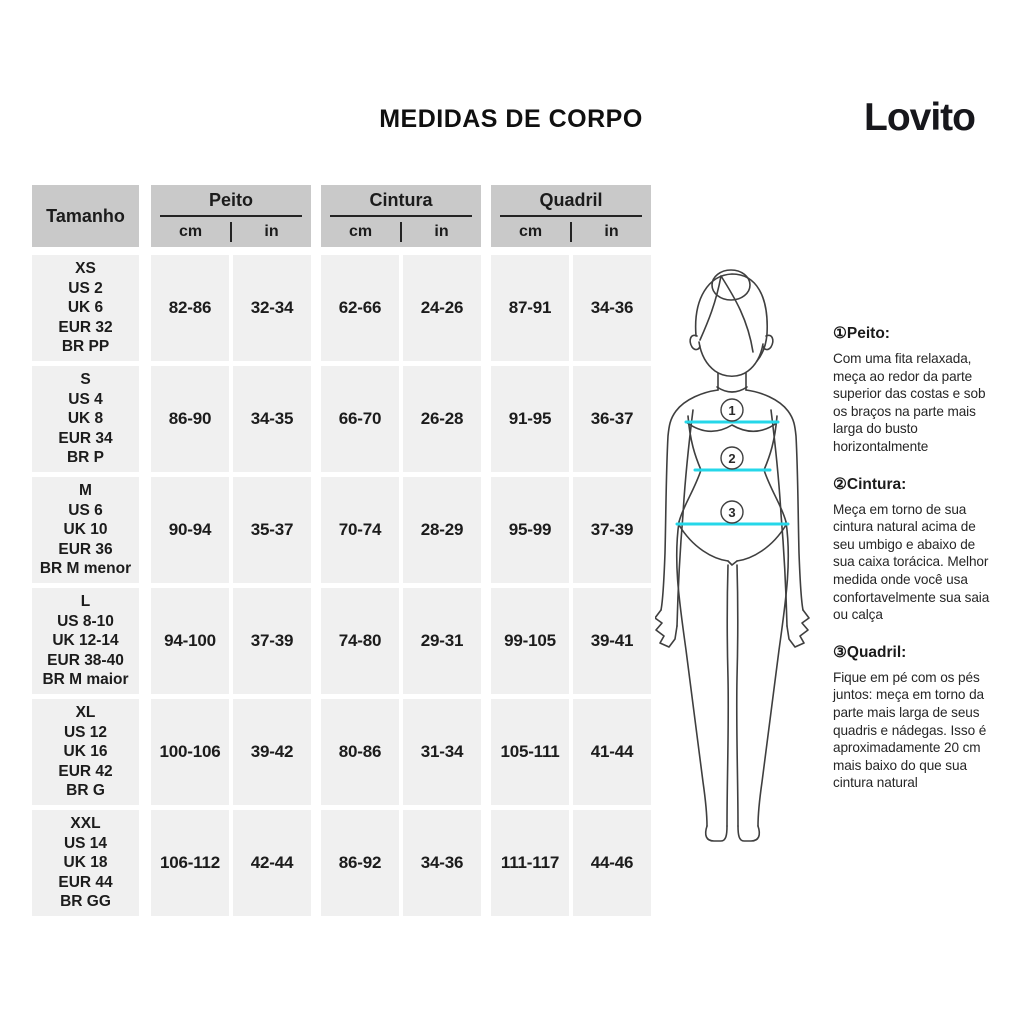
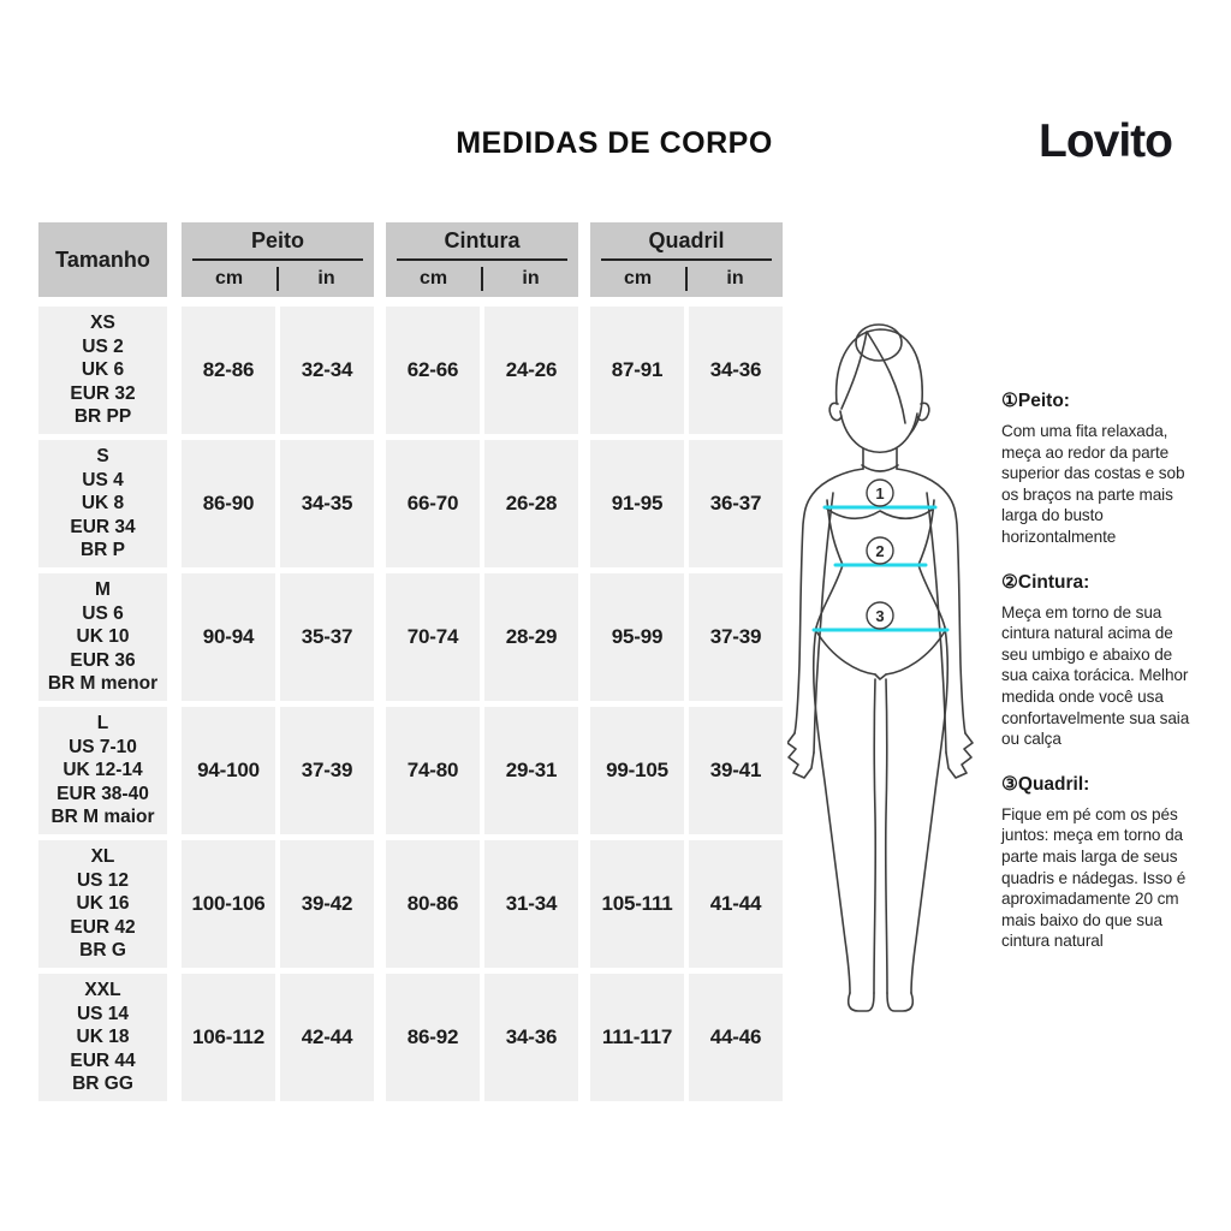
  MEDIDAS DE CORPO
  Lovito
  Tamanho
  Peito
  cm
  in
  Cintura
  cm
  in
  Quadril
  cm
  in
  XS
  US 2
  UK 6
  EUR 32
  BR PP
  82-86
  32-34
  62-66
  24-26
  87-91
  34-36
  S
  US 4
  UK 8
  EUR 34
  BR P
  86-90
  34-35
  66-70
  26-28
  91-95
  36-37
  M
  US 6
  UK 10
  EUR 36
  BR M menor
  90-94
  35-37
  70-74
  28-29
  95-99
  37-39
  L
- US 8-10
+ US 7-10
  UK 12-14
  EUR 38-40
  BR M maior
  94-100
  37-39
  74-80
  29-31
  99-105
  39-41
  XL
  US 12
  UK 16
  EUR 42
  BR G
  100-106
  39-42
  80-86
  31-34
  105-111
  41-44
  XXL
  US 14
  UK 18
  EUR 44
  BR GG
  106-112
  42-44
  86-92
  34-36
  111-117
  44-46
  1
  2
  3
  ①Peito:
  Com uma fita relaxada, meça ao redor da parte superior das costas e sob os braços na parte mais larga do busto horizontalmente
  ②Cintura:
  Meça em torno de sua cintura natural acima de seu umbigo e abaixo de sua caixa torácica. Melhor medida onde você usa confortavelmente sua saia ou calça
  ③Quadril:
  Fique em pé com os pés juntos: meça em torno da parte mais larga de seus quadris e nádegas. Isso é aproximadamente 20 cm mais baixo do que sua cintura natural
